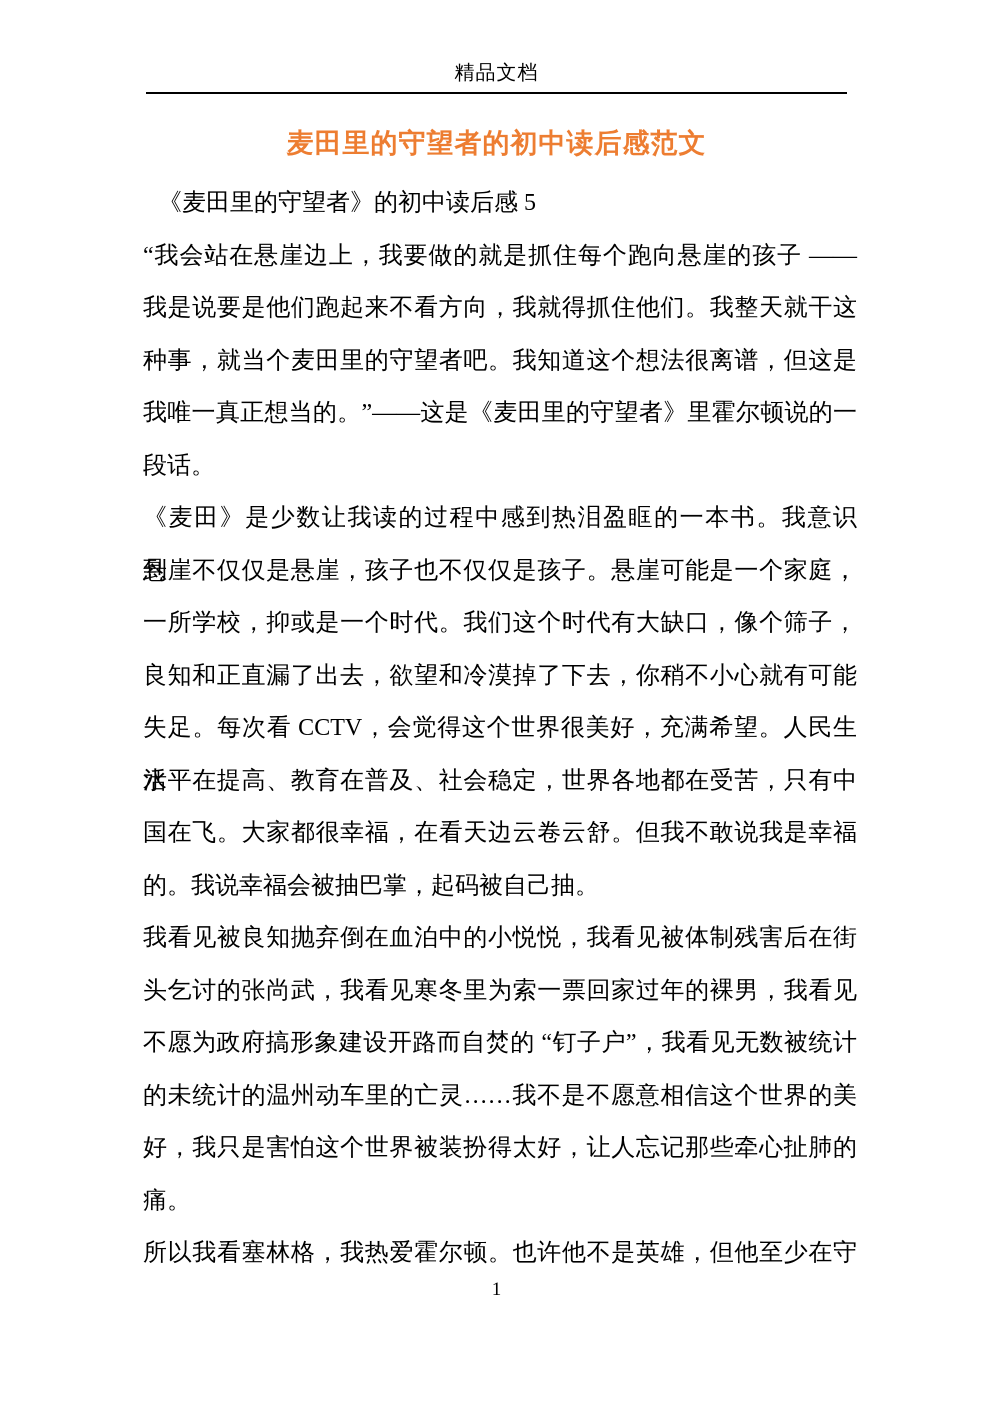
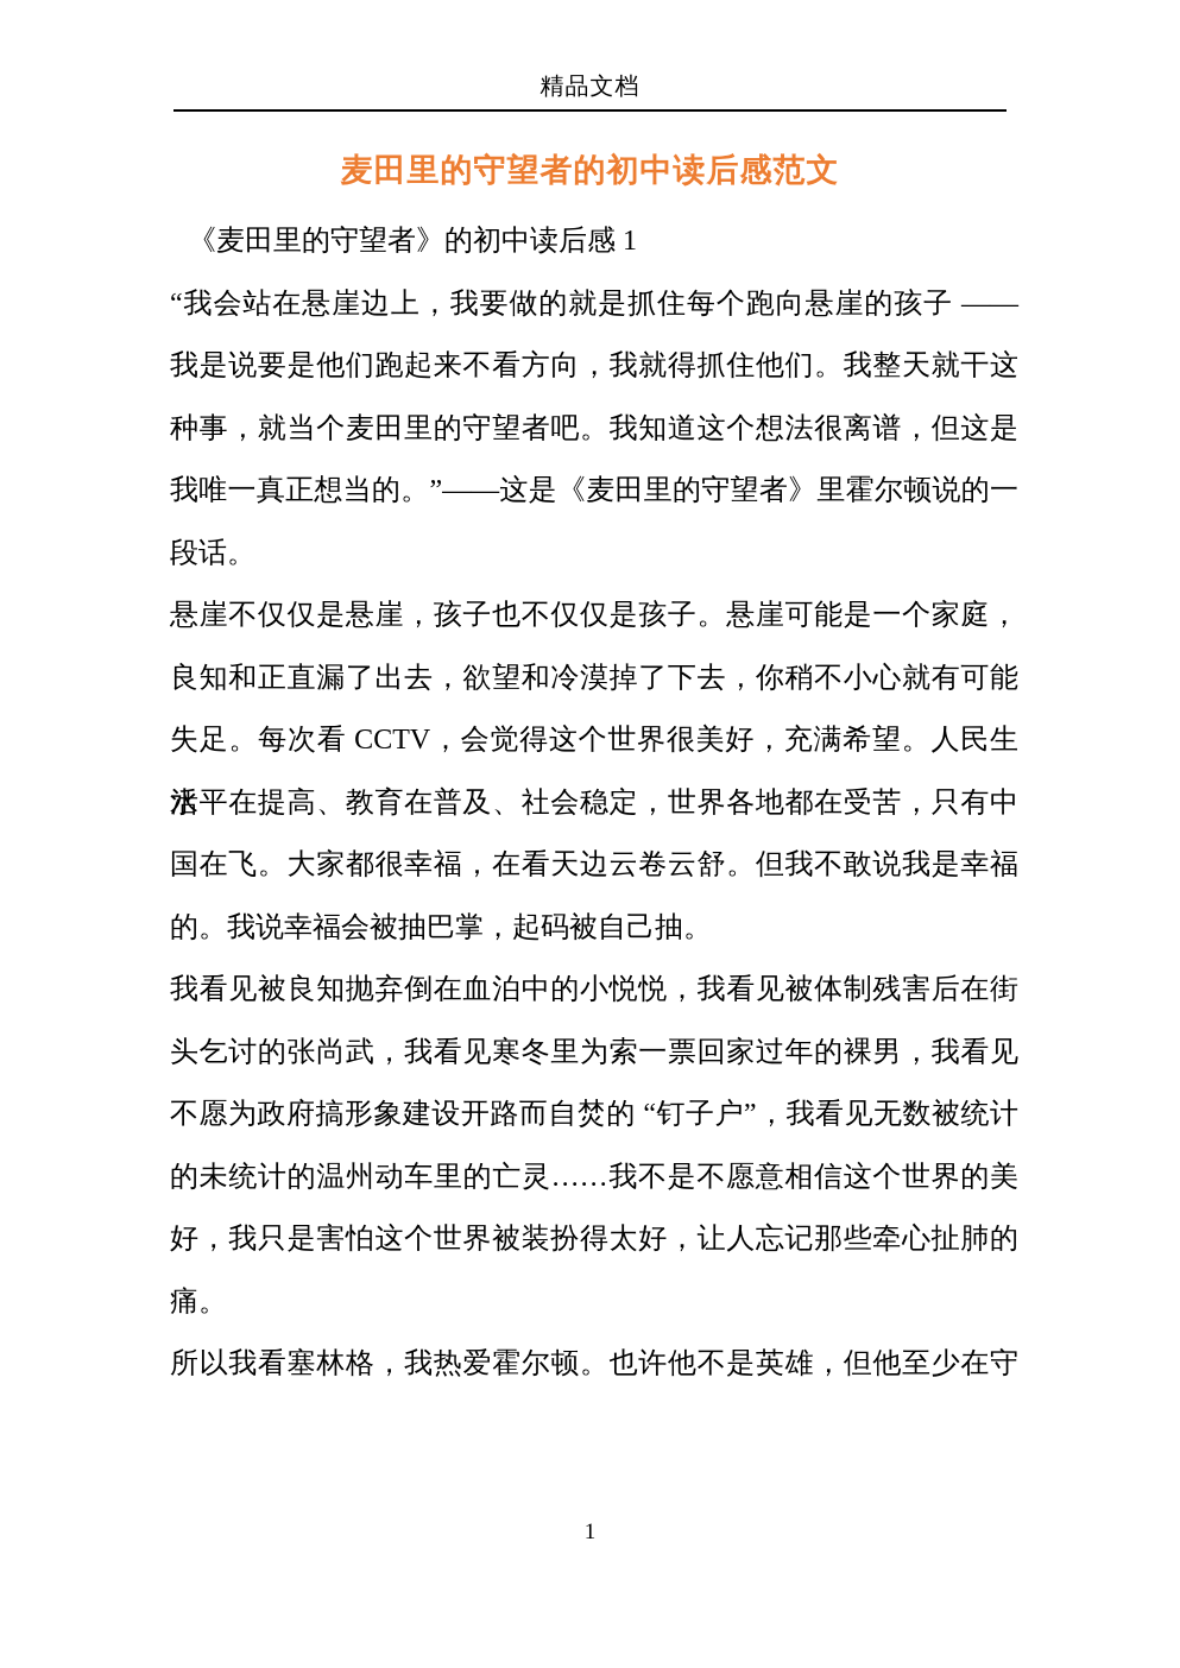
  精品文档
  麦田里的守望者的初中读后感范文
- 《麦田里的守望者》的初中读后感 5
+ 《麦田里的守望者》的初中读后感 1
  “我会站在悬崖边上，我要做的就是抓住每个跑向悬崖的孩子 ——
  我是说要是他们跑起来不看方向，我就得抓住他们。我整天就干这
  种事，就当个麦田里的守望者吧。我知道这个想法很离谱，但这是
  我唯一真正想当的。”——这是《麦田里的守望者》里霍尔顿说的一
  段话。
- 《麦田》是少数让我读的过程中感到热泪盈眶的一本书。我意识到，
  悬崖不仅仅是悬崖，孩子也不仅仅是孩子。悬崖可能是一个家庭，
- 一所学校，抑或是一个时代。我们这个时代有大缺口，像个筛子，
  良知和正直漏了出去，欲望和冷漠掉了下去，你稍不小心就有可能
  失足。每次看 CCTV，会觉得这个世界很美好，充满希望。人民生活
  水平在提高、教育在普及、社会稳定，世界各地都在受苦，只有中
  国在飞。大家都很幸福，在看天边云卷云舒。但我不敢说我是幸福
  的。我说幸福会被抽巴掌，起码被自己抽。
  我看见被良知抛弃倒在血泊中的小悦悦，我看见被体制残害后在街
  头乞讨的张尚武，我看见寒冬里为索一票回家过年的裸男，我看见
  不愿为政府搞形象建设开路而自焚的 “钉子户”，我看见无数被统计
  的未统计的温州动车里的亡灵……我不是不愿意相信这个世界的美
  好，我只是害怕这个世界被装扮得太好，让人忘记那些牵心扯肺的
  痛。
  所以我看塞林格，我热爱霍尔顿。也许他不是英雄，但他至少在守
  1
